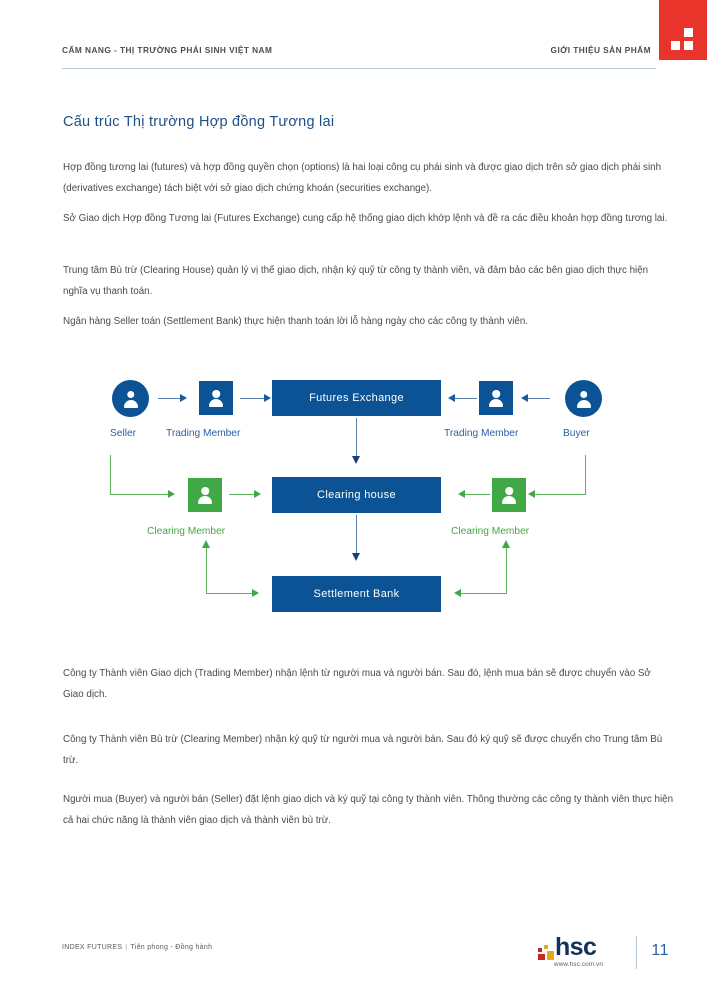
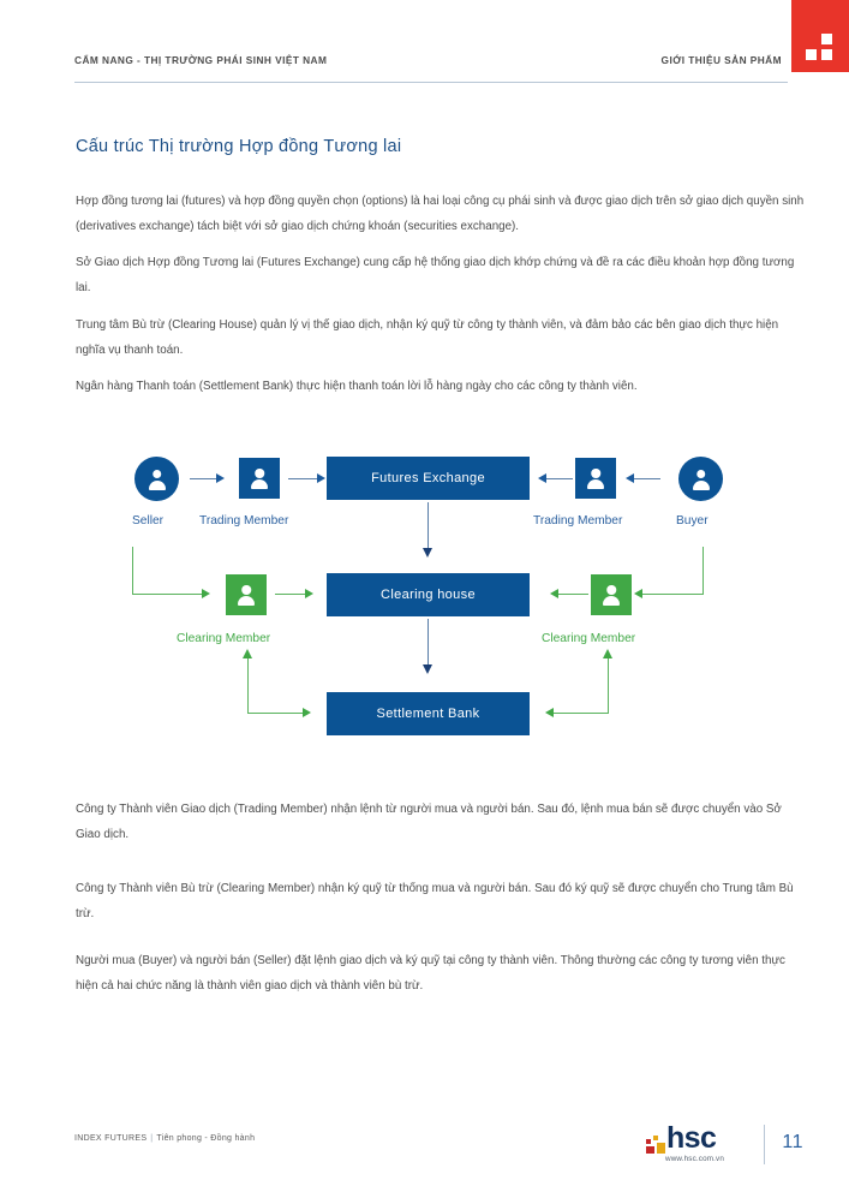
  CẨM NANG - THỊ TRƯỜNG PHÁI SINH VIỆT NAM
  GIỚI THIỆU SẢN PHẨM
  Cấu trúc Thị trường Hợp đồng Tương lai
- Hợp đồng tương lai (futures) và hợp đồng quyền chọn (options) là hai loại công cụ phái sinh và được giao dịch trên sở giao dịch phái sinh (derivatives exchange) tách biệt với sở giao dịch chứng khoán (securities exchange).
+ Hợp đồng tương lai (futures) và hợp đồng quyền chọn (options) là hai loại công cụ phái sinh và được giao dịch trên sở giao dịch quyền sinh (derivatives exchange) tách biệt với sở giao dịch chứng khoán (securities exchange).
- Sở Giao dịch Hợp đồng Tương lai (Futures Exchange) cung cấp hệ thống giao dịch khớp lệnh và đề ra các điều khoản hợp đồng tương lai.
+ Sở Giao dịch Hợp đồng Tương lai (Futures Exchange) cung cấp hệ thống giao dịch khớp chứng và đề ra các điều khoản hợp đồng tương lai.
  Trung tâm Bù trừ (Clearing House) quản lý vị thế giao dịch, nhận ký quỹ từ công ty thành viên, và đảm bảo các bên giao dịch thực hiện nghĩa vụ thanh toán.
- Ngân hàng Seller toán (Settlement Bank) thực hiện thanh toán lời lỗ hàng ngày cho các công ty thành viên.
+ Ngân hàng Thanh toán (Settlement Bank) thực hiện thanh toán lời lỗ hàng ngày cho các công ty thành viên.
  Seller
  Trading Member
  Futures Exchange
  Trading Member
  Buyer
  Clearing Member
  Clearing house
  Clearing Member
  Settlement Bank
  Công ty Thành viên Giao dịch (Trading Member) nhận lệnh từ người mua và người bán. Sau đó, lệnh mua bán sẽ được chuyển vào Sở Giao dịch.
- Công ty Thành viên Bù trừ (Clearing Member) nhận ký quỹ từ người mua và người bán. Sau đó ký quỹ sẽ được chuyển cho Trung tâm Bù trừ.
+ Công ty Thành viên Bù trừ (Clearing Member) nhận ký quỹ từ thống mua và người bán. Sau đó ký quỹ sẽ được chuyển cho Trung tâm Bù trừ.
- Người mua (Buyer) và người bán (Seller) đặt lệnh giao dịch và ký quỹ tại công ty thành viên. Thông thường các công ty thành viên thực hiện cả hai chức năng là thành viên giao dịch và thành viên bù trừ.
+ Người mua (Buyer) và người bán (Seller) đặt lệnh giao dịch và ký quỹ tại công ty thành viên. Thông thường các công ty tương viên thực hiện cả hai chức năng là thành viên giao dịch và thành viên bù trừ.
  hsc
  11
